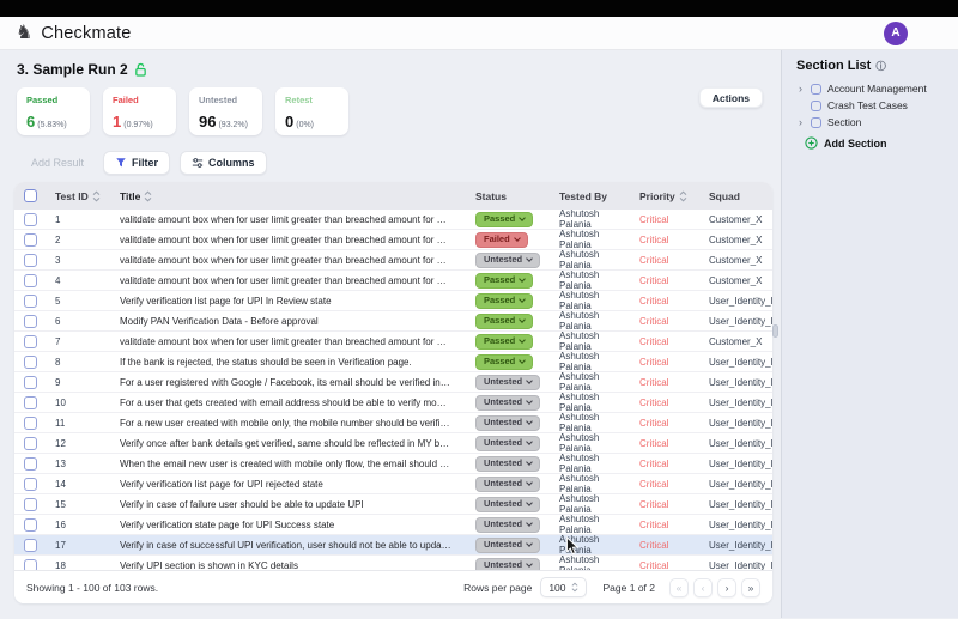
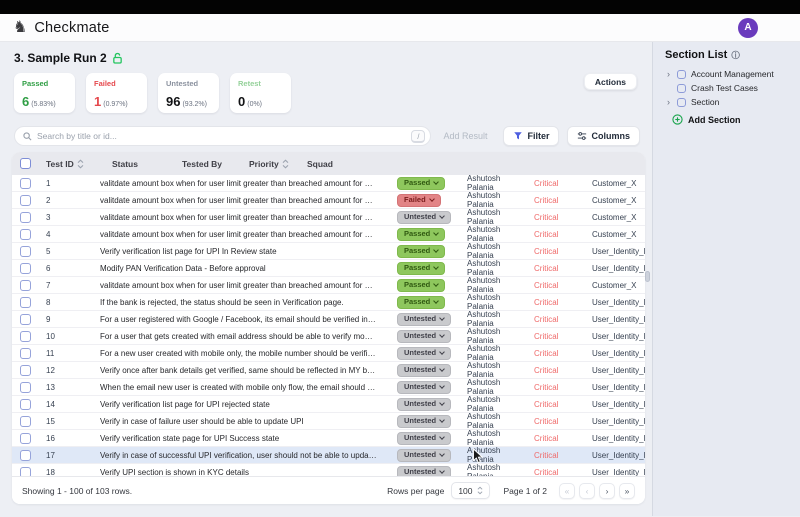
  ♞
  Checkmate
  A
  3. Sample Run 2
  Passed
  6
  Failed
  1
  Untested
  96
  Retest
  0
  Actions
+ Search by title or id...
+ /
  Add Result
  Filter
  Columns
  Test ID
- Title
  Status
  Tested By
  Priority
  Squad
  1
  valitdate amount box when for user limit greater than breached amount for depos
  Passed
  Ashutosh Palania
  Critical
  Customer_X
  2
  valitdate amount box when for user limit greater than breached amount for depos
  Failed
  Ashutosh Palania
  Critical
  Customer_X
  3
  valitdate amount box when for user limit greater than breached amount for depos
  Untested
  Ashutosh Palania
  Critical
  Customer_X
  4
  valitdate amount box when for user limit greater than breached amount for depos
  Passed
  Ashutosh Palania
  Critical
  Customer_X
  5
  Verify verification list page for UPI In Review state
  Passed
  Ashutosh Palania
  Critical
  User_Identity_
  6
  Modify PAN Verification Data - Before approval
  Passed
  Ashutosh Palania
  Critical
  User_Identity_
  7
  valitdate amount box when for user limit greater than breached amount for depos
  Passed
  Ashutosh Palania
  Critical
  Customer_X
  8
  If the bank is rejected, the status should be seen in Verification page.
  Passed
  Ashutosh Palania
  Critical
  User_Identity_
  9
  For a user registered with Google / Facebook, its email should be verified in Verif
  Untested
  Ashutosh Palania
  Critical
  User_Identity_
  10
  For a user that gets created with email address should be able to verify mobile n
  Untested
  Ashutosh Palania
  Critical
  User_Identity_
  11
  For a new user created with mobile only, the mobile number should be verified o
  Untested
  Ashutosh Palania
  Critical
  User_Identity_
  12
  Verify once after bank details get verified, same should be reflected in MY balanc
  Untested
  Ashutosh Palania
  Critical
  User_Identity_
  13
  When the email new user is created with mobile only flow, the email should allow
  Untested
  Ashutosh Palania
  Critical
  User_Identity_
  14
  Verify verification list page for UPI rejected state
  Untested
  Ashutosh Palania
  Critical
  User_Identity_
  15
  Verify in case of failure user should be able to update UPI
  Untested
  Ashutosh Palania
  Critical
  User_Identity_
  16
  Verify verification state page for UPI Success state
  Untested
  Ashutosh Palania
  Critical
  User_Identity_
  17
  Verify in case of successful UPI verification, user should not be able to update U
  Untested
  Ahutosh Pania
  Critical
  User_Identity_
  18
  Verify UPI section is shown in KYC details
  Untested
  Critical
  User_Identity_
  Showing 1 - 100 of 103 rows.
  Rows per page
  100
  Page 1 of 2
  «
  ‹
  ›
  »
  Section List
  ⓘ
  ›
  Account Management
  Crash Test Cases
  ›
  Section
  Add Section
